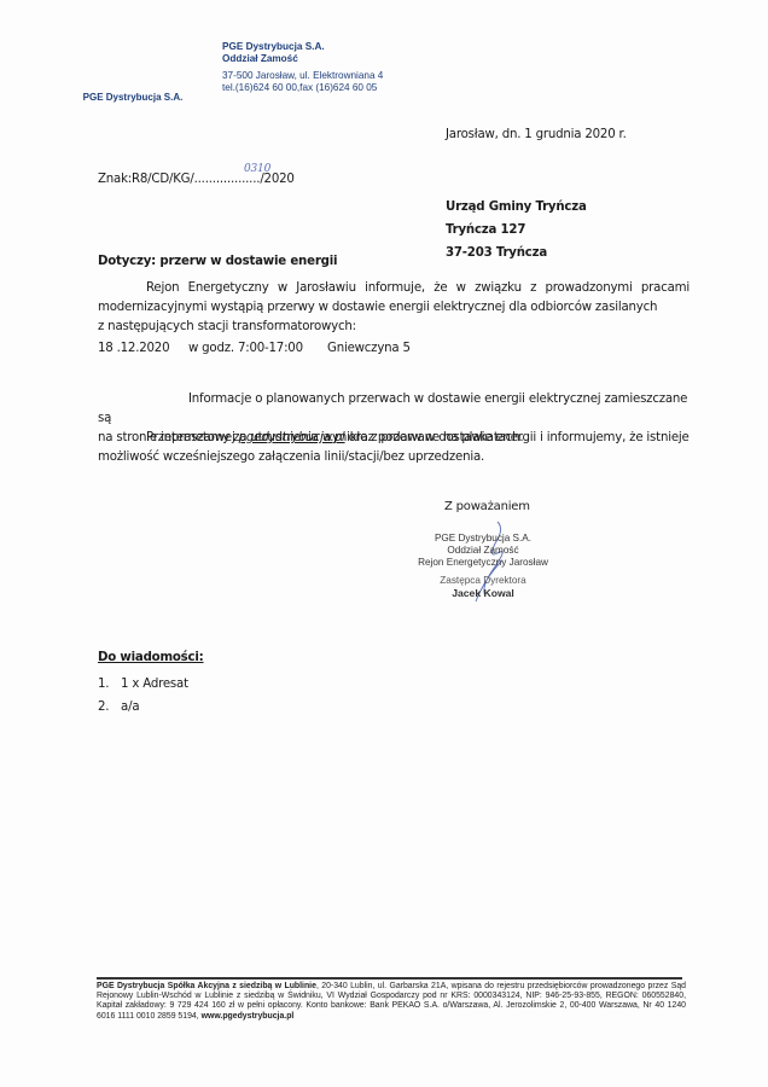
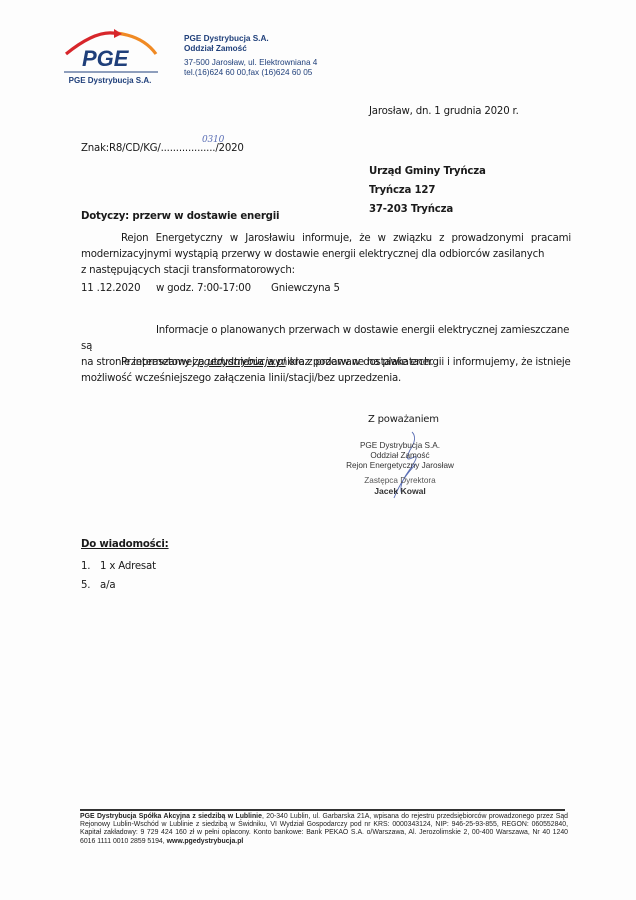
+ PGE
  PGE Dystrybucja S.A.
  PGE Dystrybucja S.A.
  Oddział Zamość
  37-500 Jarosław, ul. Elektrowniana 4
  tel.(16)624 60 00,fax (16)624 60 05
  Jarosław, dn. 1 grudnia 2020 r.
  Znak:R8/CD/KG/................../2020
  0310
  Urząd Gminy Tryńcza
  Tryńcza 127
  37-203 Tryńcza
  Dotyczy: przerw w dostawie energii
  Rejon Energetyczny w Jarosławiu informuje, że w związku z prowadzonymi pracami
  modernizacyjnymi wystąpią przerwy w dostawie energii elektrycznej dla odbiorców zasilanych
  z następujących stacji transformatorowych:
- 18 .12.2020
+ 11 .12.2020
  w godz. 7:00-17:00
  Gniewczyna 5
  Informacje o planowanych przerwach w dostawie energii elektrycznej zamieszczane są
  na stronie internetowej pgedystrybucja.pl oraz podawane na plakatach.
  Przepraszamy za utrudnienia wynikłe z przerw w dostawie energii i informujemy, że istnieje
  możliwość wcześniejszego załączenia linii/stacji/bez uprzedzenia.
  Z poważaniem
  PGE Dystrybucja S.A.
  Oddział Zamość
  Rejon Energetyczny Jarosław
  Zastępca Dyrektora
  Jacek Kowal
  Do wiadomości:
  1. 1 x Adresat
- 2. a/a
+ 5. a/a
